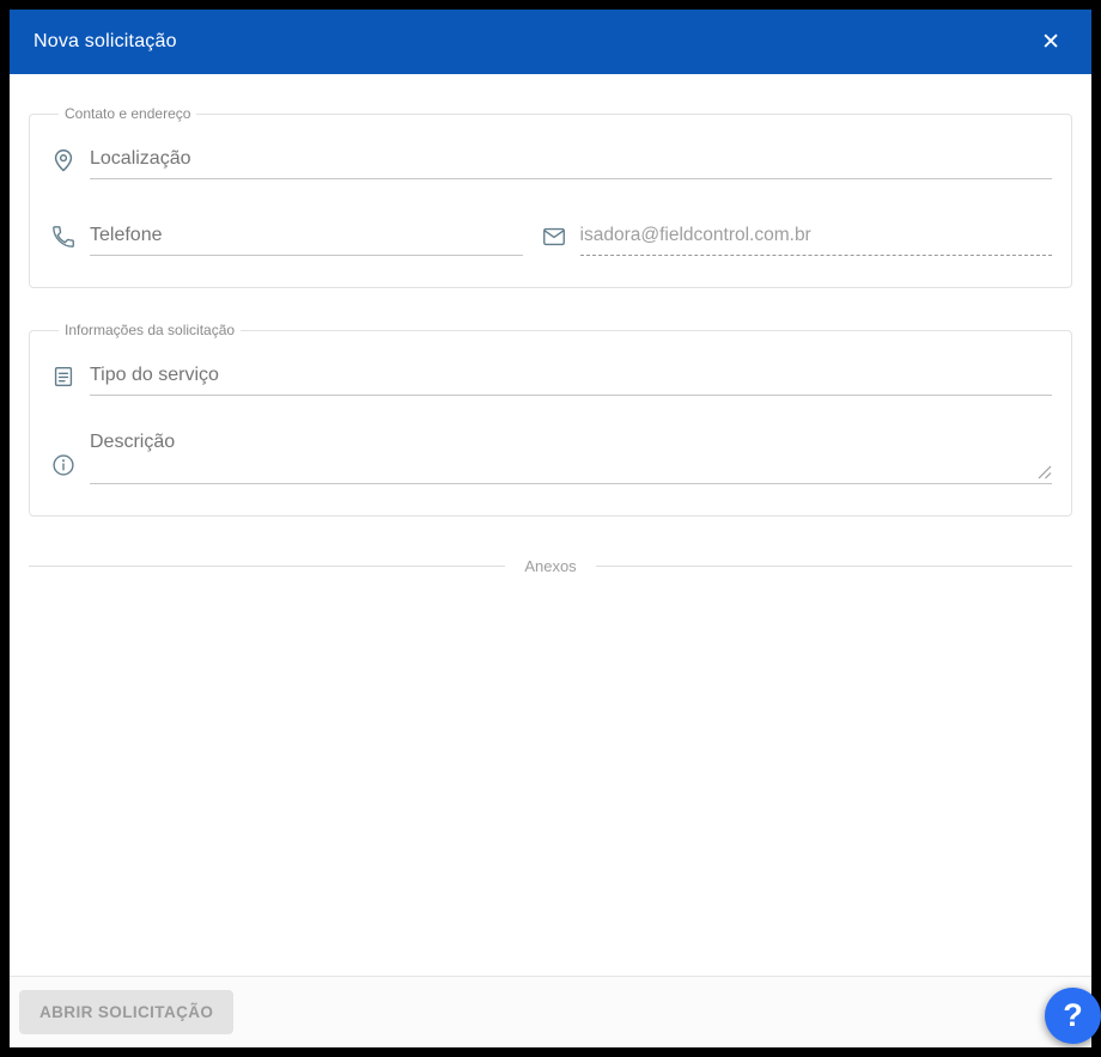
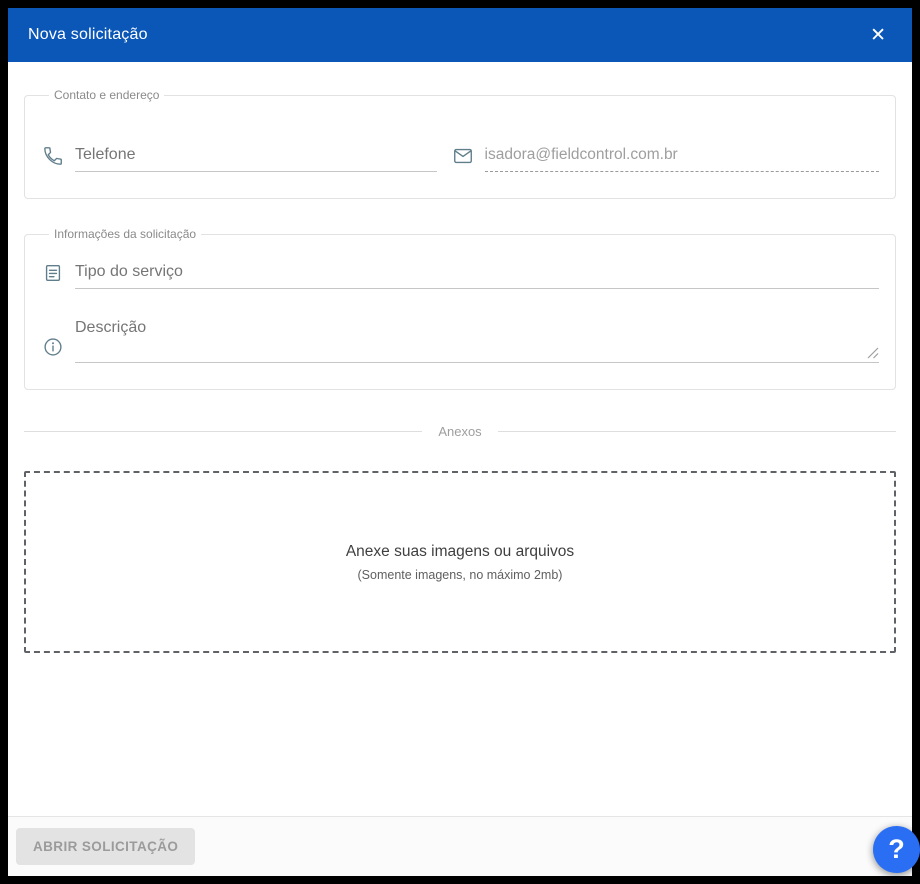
  Nova solicitação
  ✕
  Contato e endereço
- Localização
  Telefone
  isadora@fieldcontrol.com.br
  Informações da solicitação
  Tipo do serviço
  Descrição
  Anexos
+ Anexe suas imagens ou arquivos
+ (Somente imagens, no máximo 2mb)
  ABRIR SOLICITAÇÃO
  ?
